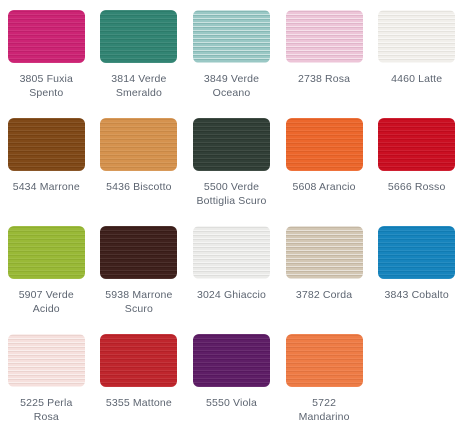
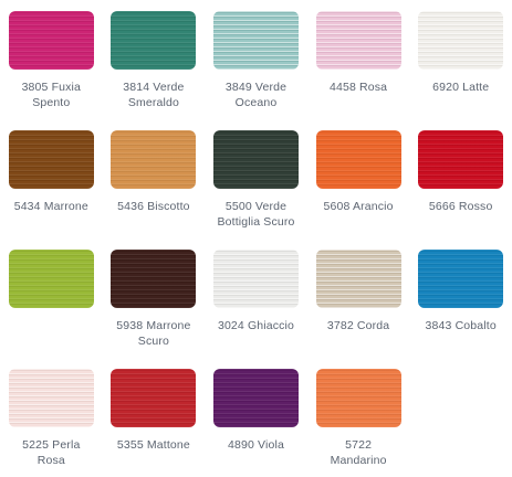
  3805 Fuxia
  Spento
  3814 Verde
  Smeraldo
  3849 Verde
  Oceano
- 2738 Rosa
+ 4458 Rosa
- 4460 Latte
+ 6920 Latte
  5434 Marrone
  5436 Biscotto
  5500 Verde
  Bottiglia Scuro
  5608 Arancio
  5666 Rosso
- 5907 Verde
- Acido
  5938 Marrone
  Scuro
  3024 Ghiaccio
  3782 Corda
  3843 Cobalto
  5225 Perla
  Rosa
  5355 Mattone
- 5550 Viola
+ 4890 Viola
  5722
  Mandarino
